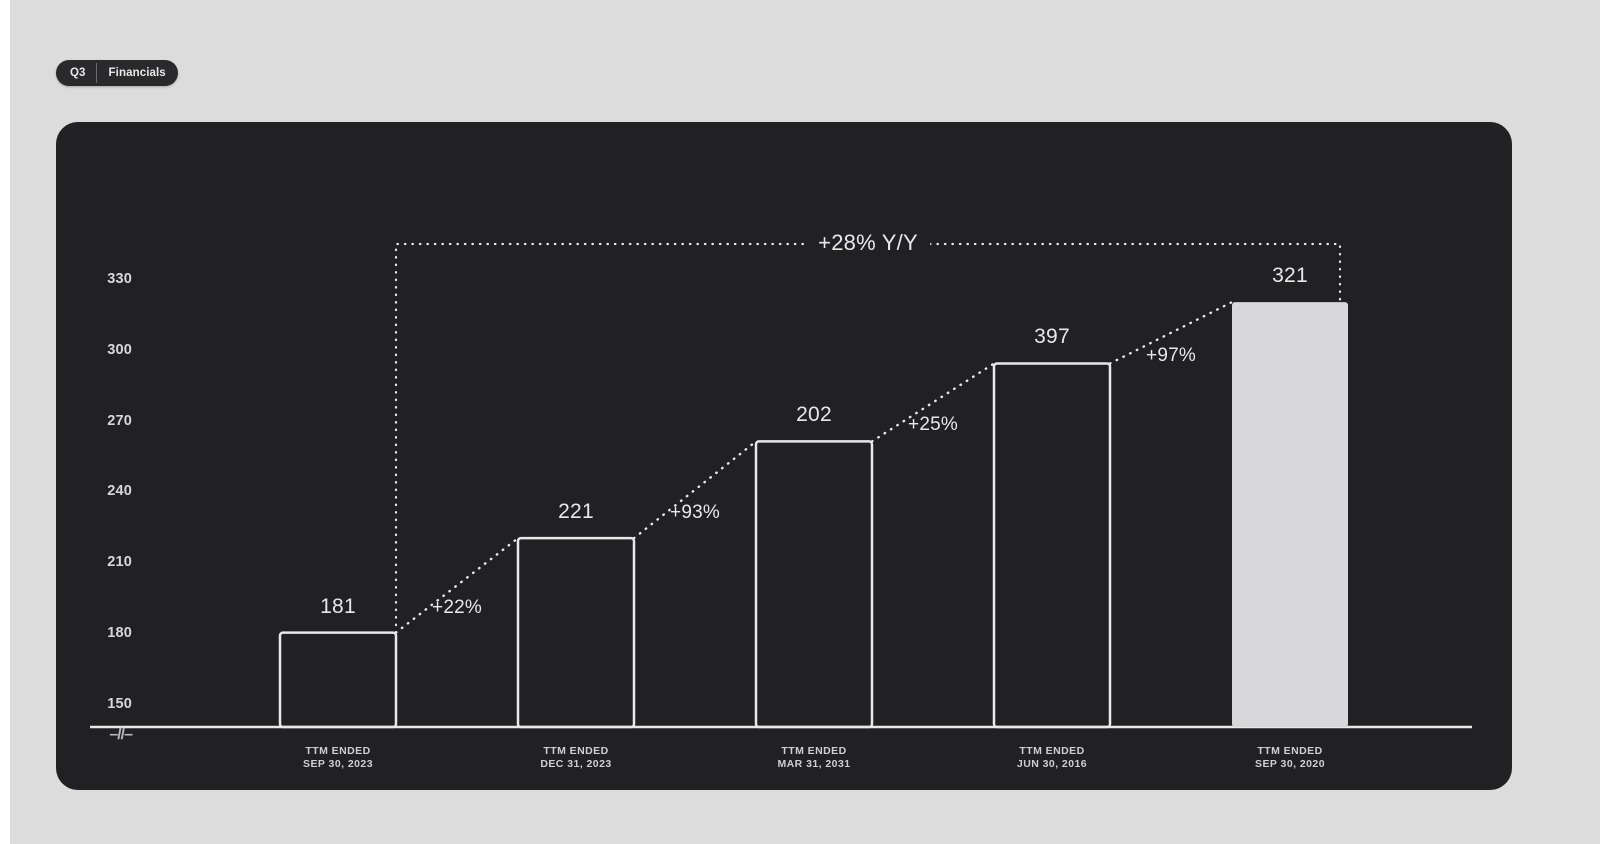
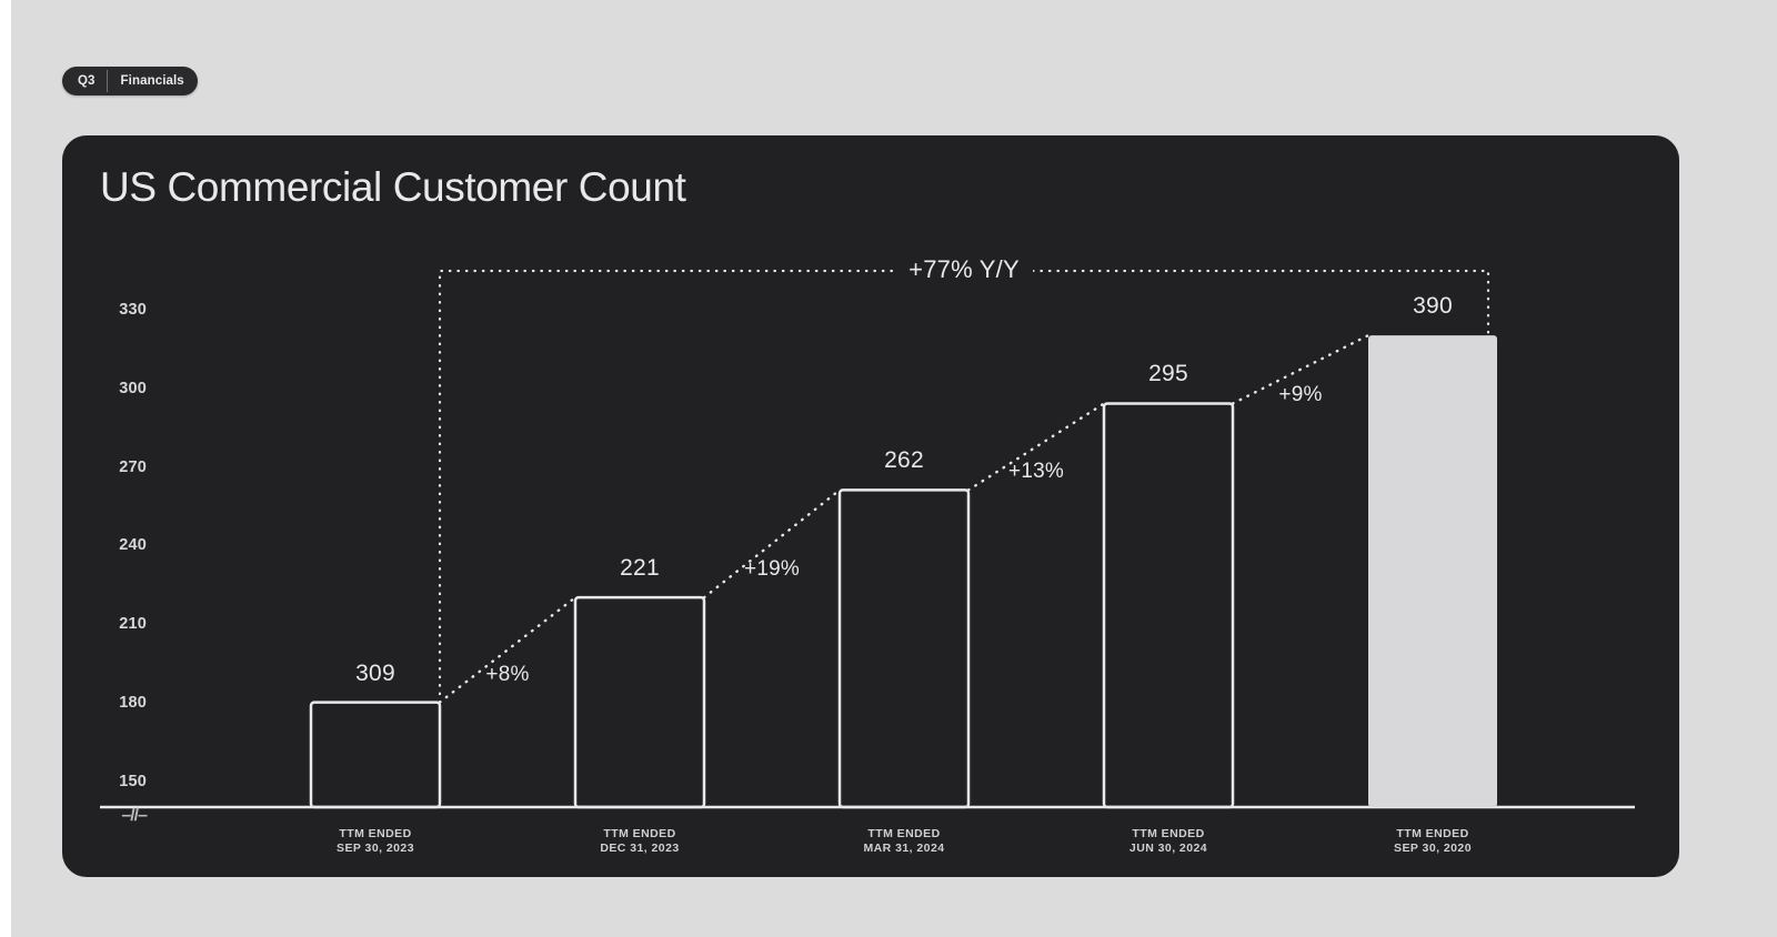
  Q3
  Financials
+ US Commercial Customer Count
  150
  180
  210
  240
  270
  300
  330
  –//–
- 181
+ 309
  TTM ENDED
  SEP 30, 2023
  221
  TTM ENDED
  DEC 31, 2023
- 202
+ 262
  TTM ENDED
- MAR 31, 2031
+ MAR 31, 2024
- 397
+ 295
  TTM ENDED
- JUN 30, 2016
+ JUN 30, 2024
- 321
+ 390
  TTM ENDED
  SEP 30, 2020
- +22%
+ +8%
- +93%
+ +19%
- +25%
+ +13%
- +97%
+ +9%
- +28% Y/Y
+ +77% Y/Y
